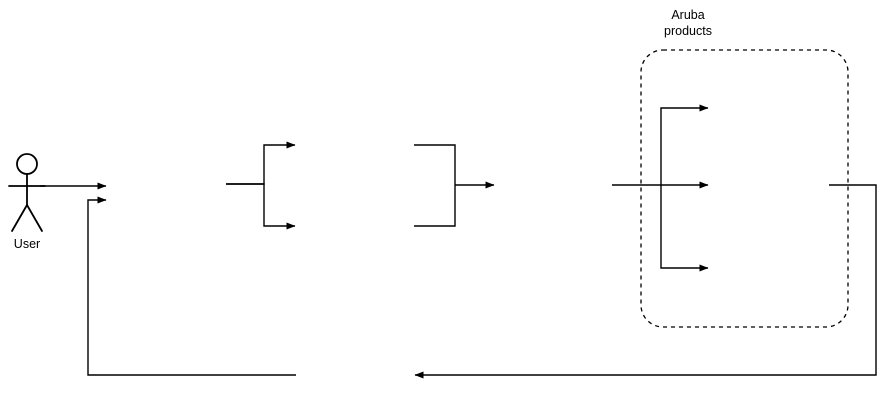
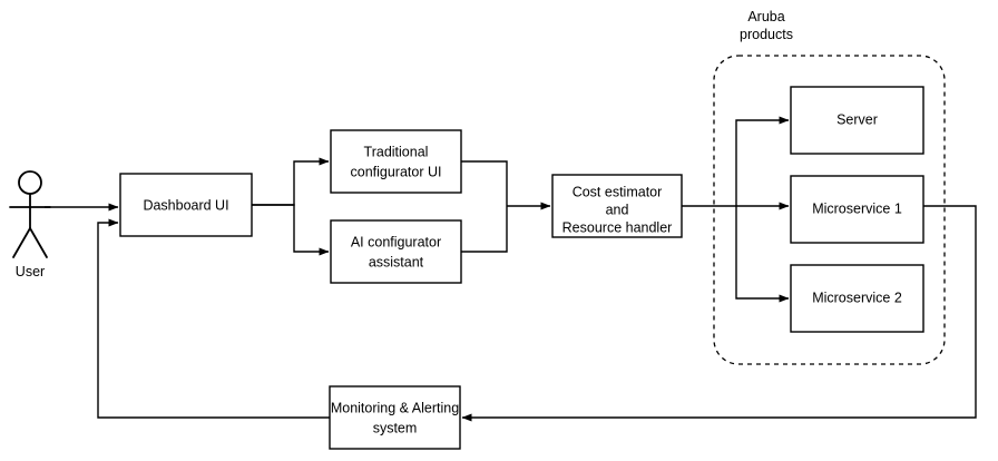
  Aruba
  products
  User
+ Dashboard UI
+ Traditional
+ configurator UI
+ AI configurator
+ assistant
+ Cost estimator
+ and
+ Resource handler
+ Server
+ Microservice 1
+ Microservice 2
+ Monitoring & Alerting
+ system
